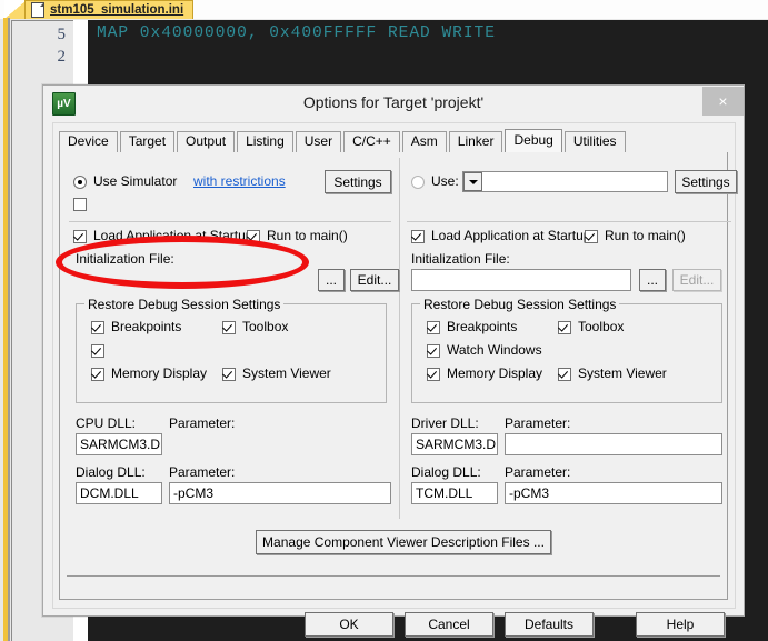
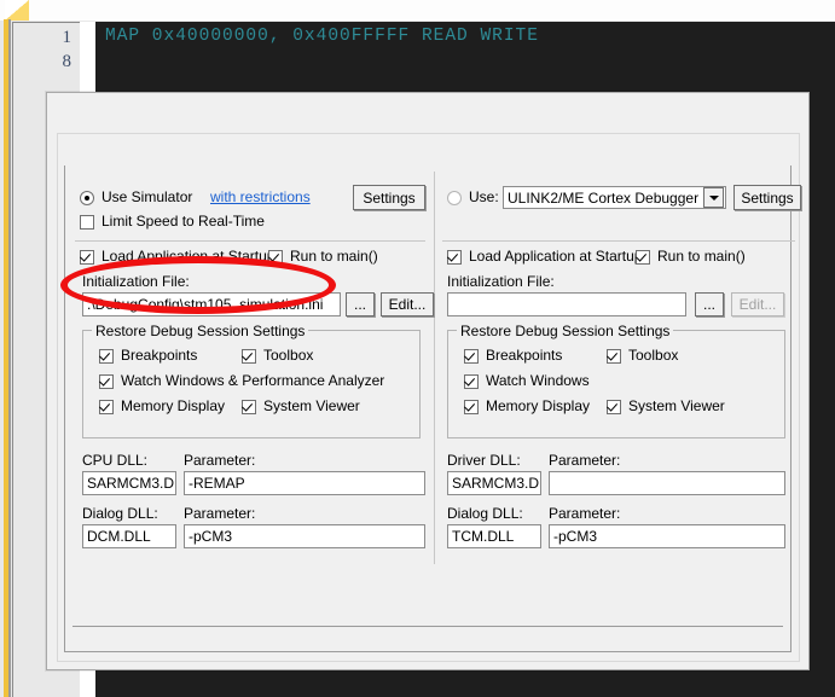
- stm105_simulation.ini
- 5
+ 1
- 2
+ 8
  MAP 0x40000000, 0x400FFFFF READ WRITE
- µV
- Options for Target 'projekt'
- ×
- Device
- Target
- Output
- Listing
- User
- C/C++
- Asm
- Linker
- Debug
- Utilities
  Use Simulator
  with restrictions
  Settings
+ Limit Speed to Real-Time
  Load Application at Startu
  Run to main()
  Initialization File:
+ .\DebugConfig\stm105_simulation.ini
  ...
  Edit...
  Restore Debug Session Settings
  Breakpoints
  Toolbox
+ Watch Windows & Performance Analyzer
  Memory Display
  System Viewer
  CPU DLL:
  Parameter:
  SARMCM3.D
+ -REMAP
  Dialog DLL:
  Parameter:
  DCM.DLL
  -pCM3
  Use:
+ ULINK2/ME Cortex Debugger
  Settings
  Load Application at Startu
  Run to main()
  Initialization File:
  ...
  Edit...
  Restore Debug Session Settings
  Breakpoints
  Toolbox
  Watch Windows
  Memory Display
  System Viewer
  Driver DLL:
  Parameter:
  SARMCM3.D
  Dialog DLL:
  Parameter:
  TCM.DLL
  -pCM3
- Manage Component Viewer Description Files ...
- OK
- Cancel
- Defaults
- Help
